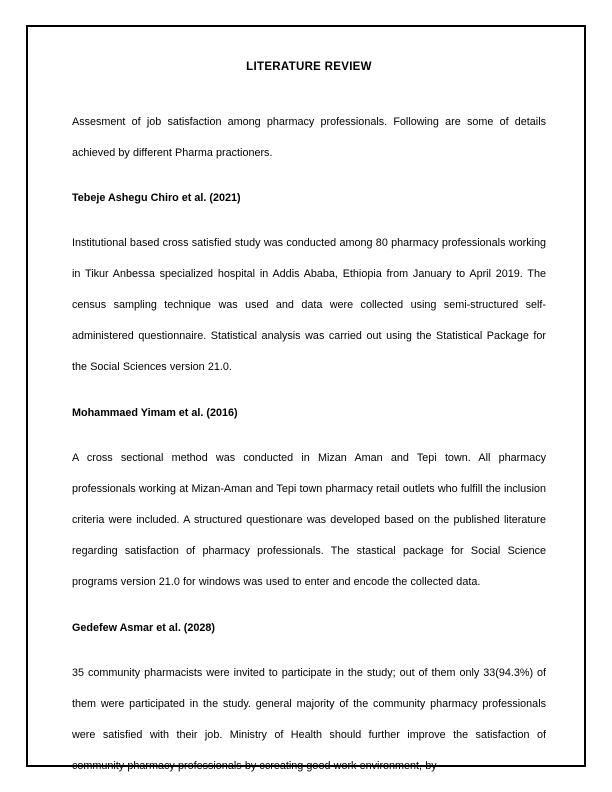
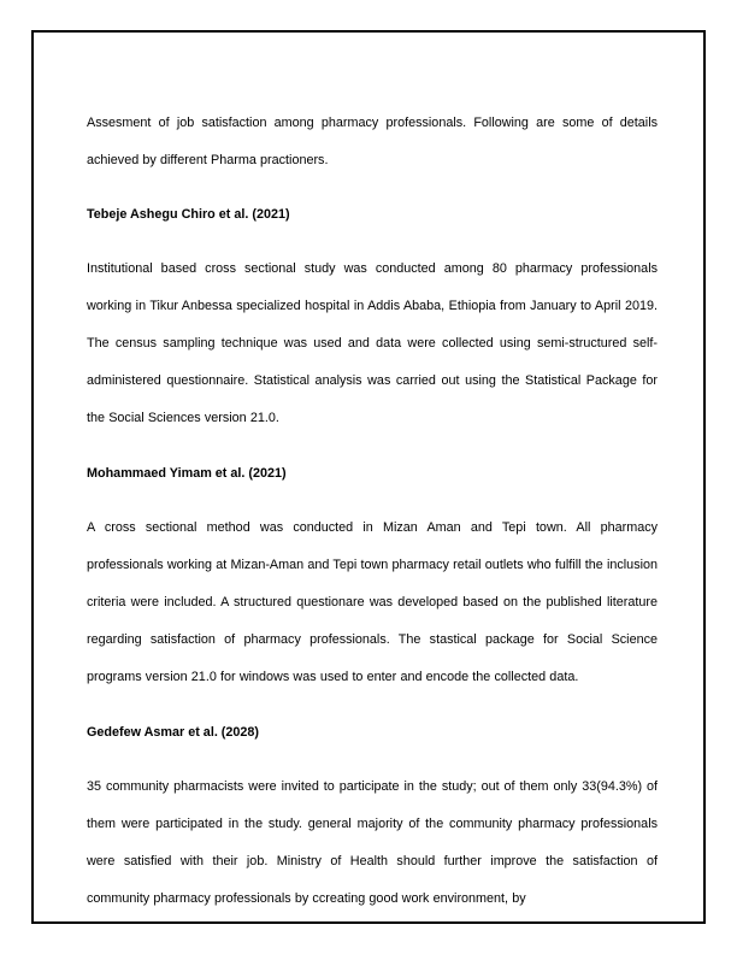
- LITERATURE REVIEW
  Assesment of job satisfaction among pharmacy professionals. Following are some of details achieved by different Pharma practioners.
  Tebeje Ashegu Chiro et al. (2021)
- Institutional based cross satisfied study was conducted among 80 pharmacy professionals working in Tikur Anbessa specialized hospital in Addis Ababa, Ethiopia from January to April 2019. The census sampling technique was used and data were collected using semi-structured self-administered questionnaire. Statistical analysis was carried out using the Statistical Package for the Social Sciences version 21.0.
+ Institutional based cross sectional study was conducted among 80 pharmacy professionals working in Tikur Anbessa specialized hospital in Addis Ababa, Ethiopia from January to April 2019. The census sampling technique was used and data were collected using semi-structured self-administered questionnaire. Statistical analysis was carried out using the Statistical Package for the Social Sciences version 21.0.
- Mohammaed Yimam et al. (2016)
+ Mohammaed Yimam et al. (2021)
  A cross sectional method was conducted in Mizan Aman and Tepi town. All pharmacy professionals working at Mizan-Aman and Tepi town pharmacy retail outlets who fulfill the inclusion criteria were included. A structured questionare was developed based on the published literature regarding satisfaction of pharmacy professionals. The stastical package for Social Science programs version 21.0 for windows was used to enter and encode the collected data.
  Gedefew Asmar et al. (2028)
  35 community pharmacists were invited to participate in the study; out of them only 33(94.3%) of them were participated in the study. general majority of the community pharmacy professionals were satisfied with their job. Ministry of Health should further improve the satisfaction of community pharmacy professionals by ccreating good work environment, by
